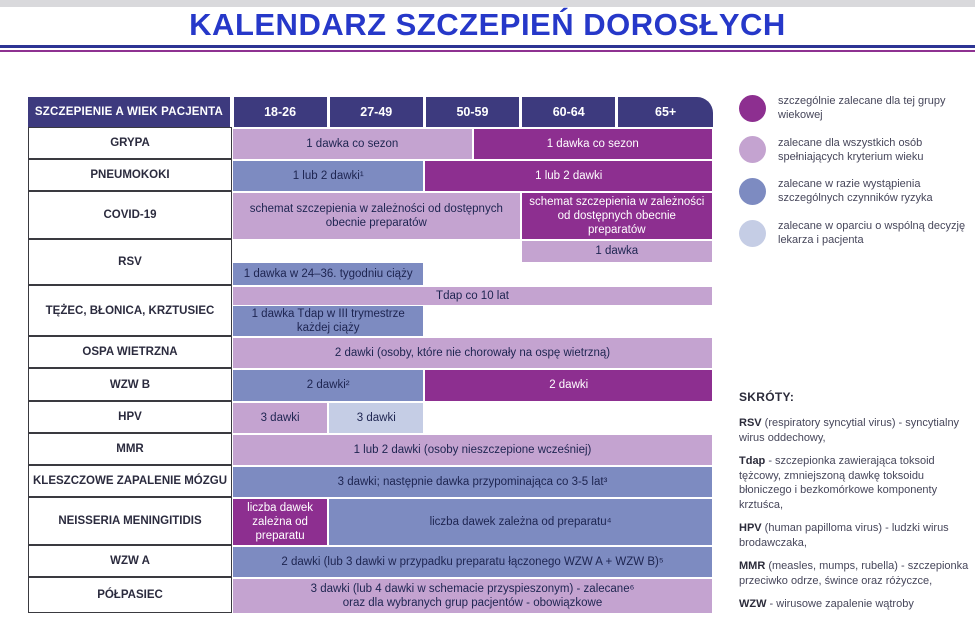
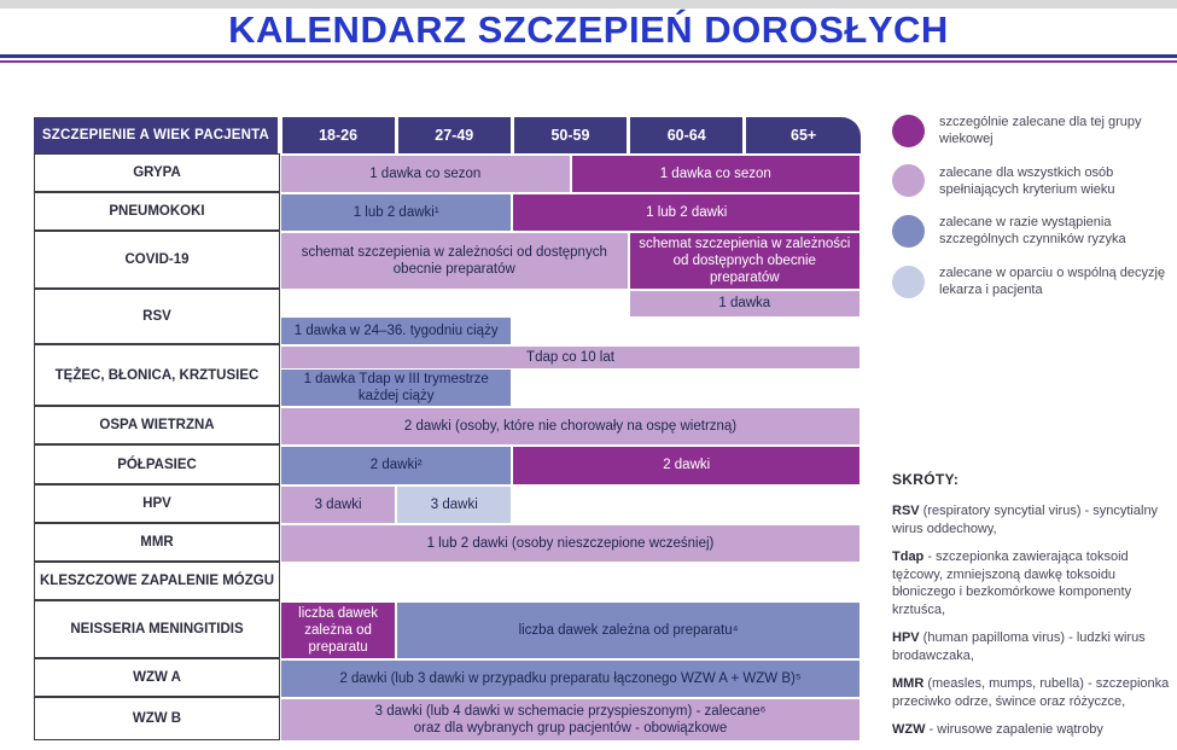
  KALENDARZ SZCZEPIEŃ DOROSŁYCH
  SZCZEPIENIE A WIEK PACJENTA
  18-26
  27-49
  50-59
  60-64
  65+
  GRYPA
  1 dawka co sezon
  1 dawka co sezon
  PNEUMOKOKI
  1 lub 2 dawki¹
  1 lub 2 dawki
  COVID-19
  schemat szczepienia w zależności od dostępnych
  obecnie preparatów
  schemat szczepienia w zależności
  od dostępnych obecnie
  preparatów
  RSV
  1 dawka
  1 dawka w 24–36. tygodniu ciąży
  TĘŻEC, BŁONICA, KRZTUSIEC
  Tdap co 10 lat
  1 dawka Tdap w III trymestrze
  każdej ciąży
  OSPA WIETRZNA
  2 dawki (osoby, które nie chorowały na ospę wietrzną)
- WZW B
+ PÓŁPASIEC
  2 dawki²
  2 dawki
  HPV
  3 dawki
  3 dawki
  MMR
  1 lub 2 dawki (osoby nieszczepione wcześniej)
  KLESZCZOWE ZAPALENIE MÓZGU
- 3 dawki; następnie dawka przypominająca co 3-5 lat³
  NEISSERIA MENINGITIDIS
  liczba dawek
  zależna od
  preparatu
  liczba dawek zależna od preparatu⁴
  WZW A
  2 dawki (lub 3 dawki w przypadku preparatu łączonego WZW A + WZW B)⁵
- PÓŁPASIEC
+ WZW B
  3 dawki (lub 4 dawki w schemacie przyspieszonym) - zalecane⁶
  oraz dla wybranych grup pacjentów - obowiązkowe
  szczególnie zalecane dla tej grupy wiekowej
  zalecane dla wszystkich osób spełniających kryterium wieku
  zalecane w razie wystąpienia szczególnych czynników ryzyka
  zalecane w oparciu o wspólną decyzję lekarza i pacjenta
  SKRÓTY:
  RSV (respiratory syncytial virus) - syncytialny wirus oddechowy,
  Tdap - szczepionka zawierająca toksoid tężcowy, zmniejszoną dawkę toksoidu błoniczego i bezkomórkowe komponenty krztuśca,
  HPV (human papilloma virus) - ludzki wirus brodawczaka,
  MMR (measles, mumps, rubella) - szczepionka przeciwko odrze, śwince oraz różyczce,
  WZW - wirusowe zapalenie wątroby
